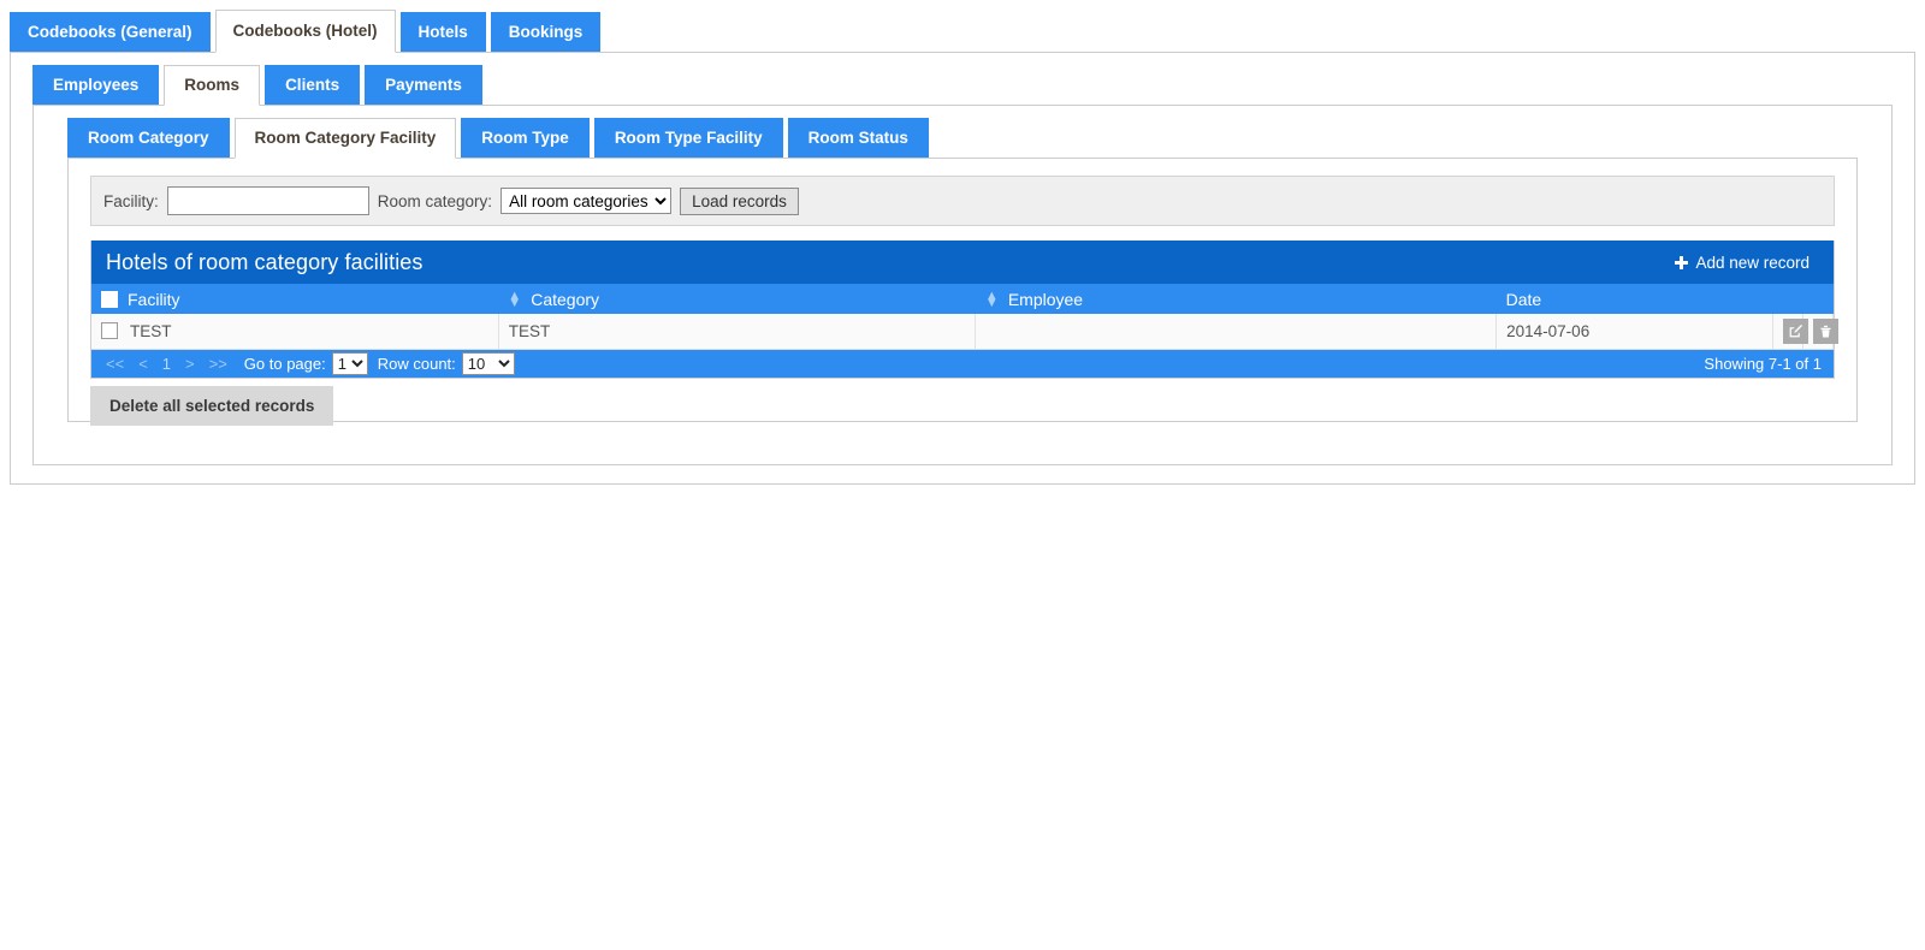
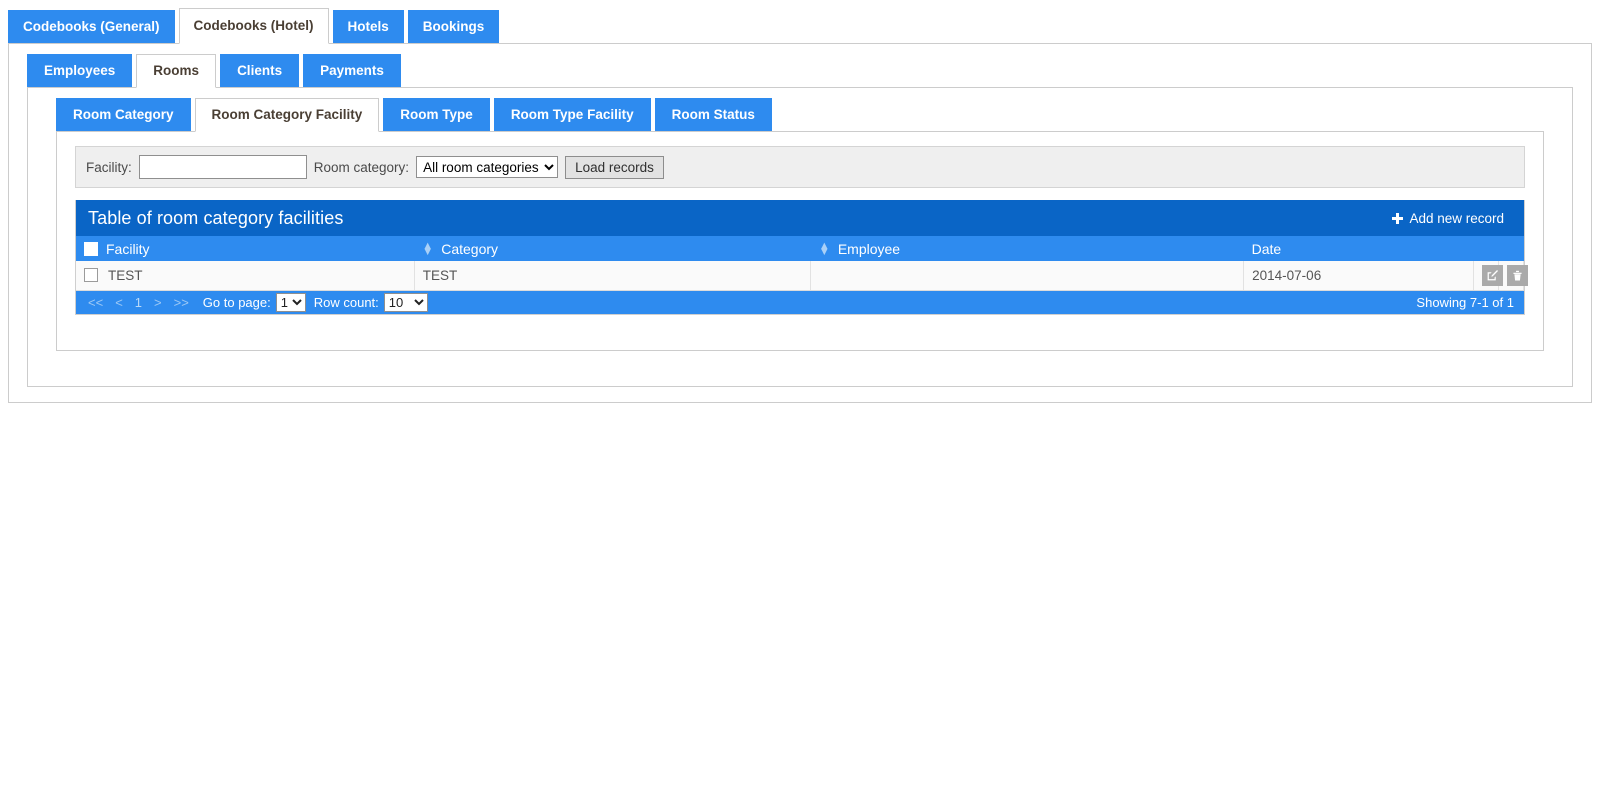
  Codebooks (General)
  Codebooks (Hotel)
  Hotels
  Bookings
  Employees
  Rooms
  Clients
  Payments
  Room Category
  Room Category Facility
  Room Type
  Room Type Facility
  Room Status
  Facility:
  Room category:
  All room categories
  Load records
- Hotels of room category facilities
+ Table of room category facilities
  Add new record
  Facility	▲▼ Category	▲▼ Employee	Date
  TEST	TEST		2014-07-06
  <<
  <
  1
  >
  >>
  Go to page:
  1
  Row count:
  10
  Showing 7-1 of 1
- Delete all selected records
